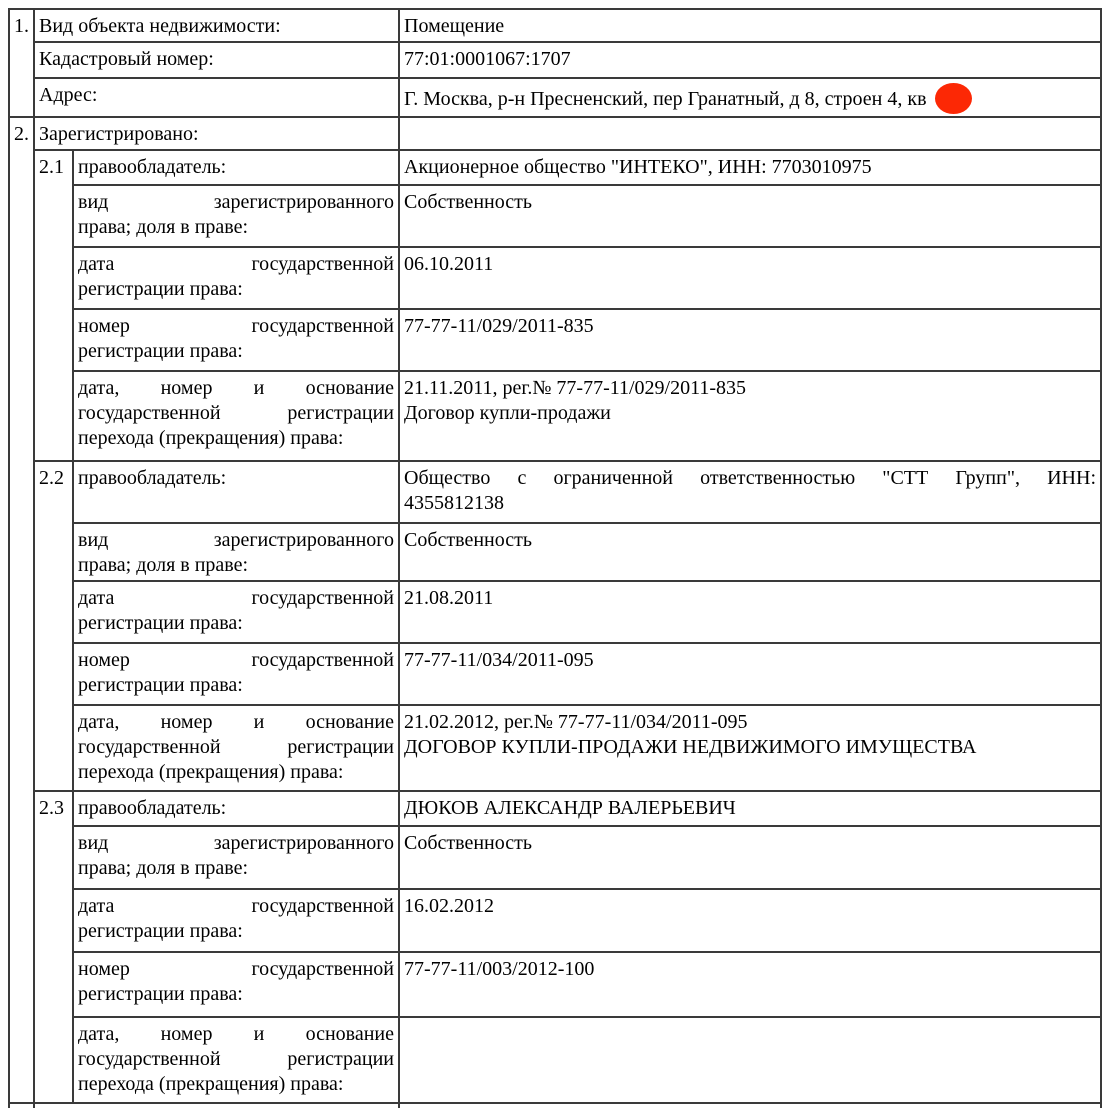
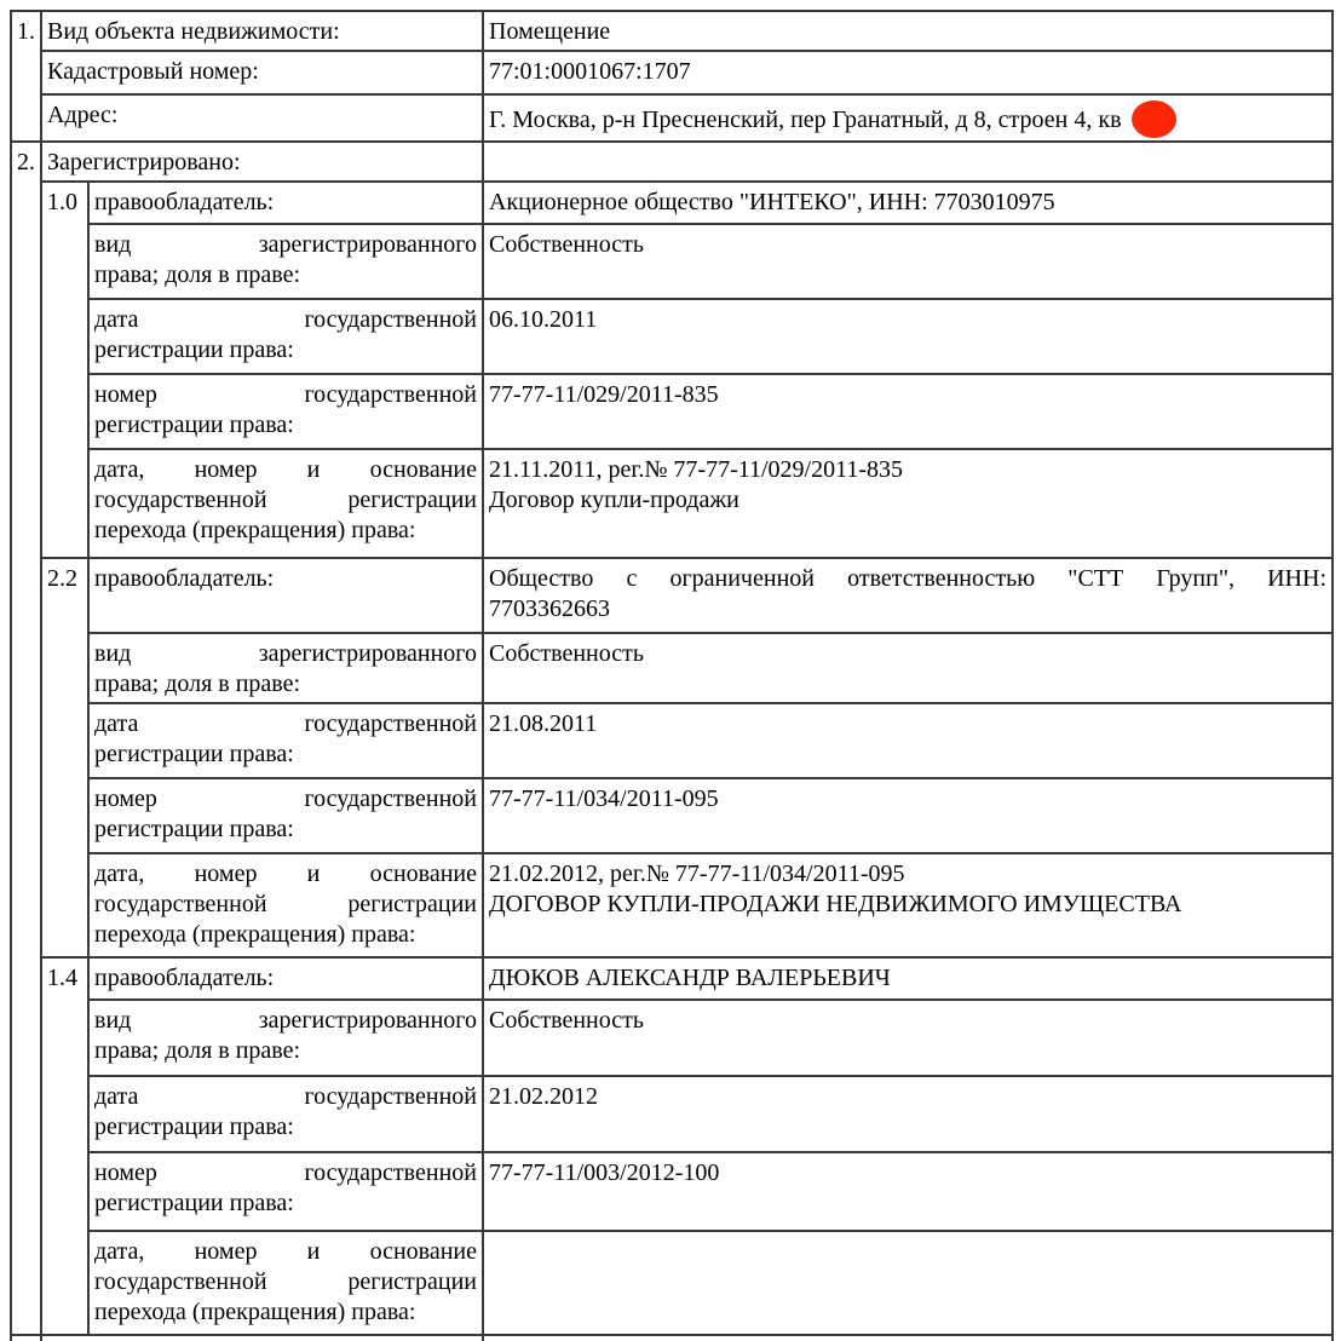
  1.	Вид объекта недвижимости:	Помещение
  Кадастровый номер:	77:01:0001067:1707
  Адрес:	Г. Москва, р-н Пресненский, пер Гранатный, д 8, строен 4, кв
  2.	Зарегистрировано:
- 2.1	правообладатель:	Акционерное общество "ИНТЕКО", ИНН: 7703010975
+ 1.0	правообладатель:	Акционерное общество "ИНТЕКО", ИНН: 7703010975
  вид зарегистрированногоправа; доля в праве:	Собственность
  дата государственнойрегистрации права:	06.10.2011
  номер государственнойрегистрации права:	77-77-11/029/2011-835
  дата, номер и основаниегосударственной регистрацииперехода (прекращения) права:	21.11.2011, рег.№ 77-77-11/029/2011-835Договор купли-продажи
- 2.2	правообладатель:	Общество с ограниченной ответственностью "СТТ Групп", ИНН:4355812138
+ 2.2	правообладатель:	Общество с ограниченной ответственностью "СТТ Групп", ИНН:7703362663
  вид зарегистрированногоправа; доля в праве:	Собственность
  дата государственнойрегистрации права:	21.08.2011
  номер государственнойрегистрации права:	77-77-11/034/2011-095
  дата, номер и основаниегосударственной регистрацииперехода (прекращения) права:	21.02.2012, рег.№ 77-77-11/034/2011-095ДОГОВОР КУПЛИ-ПРОДАЖИ НЕДВИЖИМОГО ИМУЩЕСТВА
- 2.3	правообладатель:	ДЮКОВ АЛЕКСАНДР ВАЛЕРЬЕВИЧ
+ 1.4	правообладатель:	ДЮКОВ АЛЕКСАНДР ВАЛЕРЬЕВИЧ
  вид зарегистрированногоправа; доля в праве:	Собственность
- дата государственнойрегистрации права:	16.02.2012
+ дата государственнойрегистрации права:	21.02.2012
  номер государственнойрегистрации права:	77-77-11/003/2012-100
  дата, номер и основаниегосударственной регистрацииперехода (прекращения) права:
